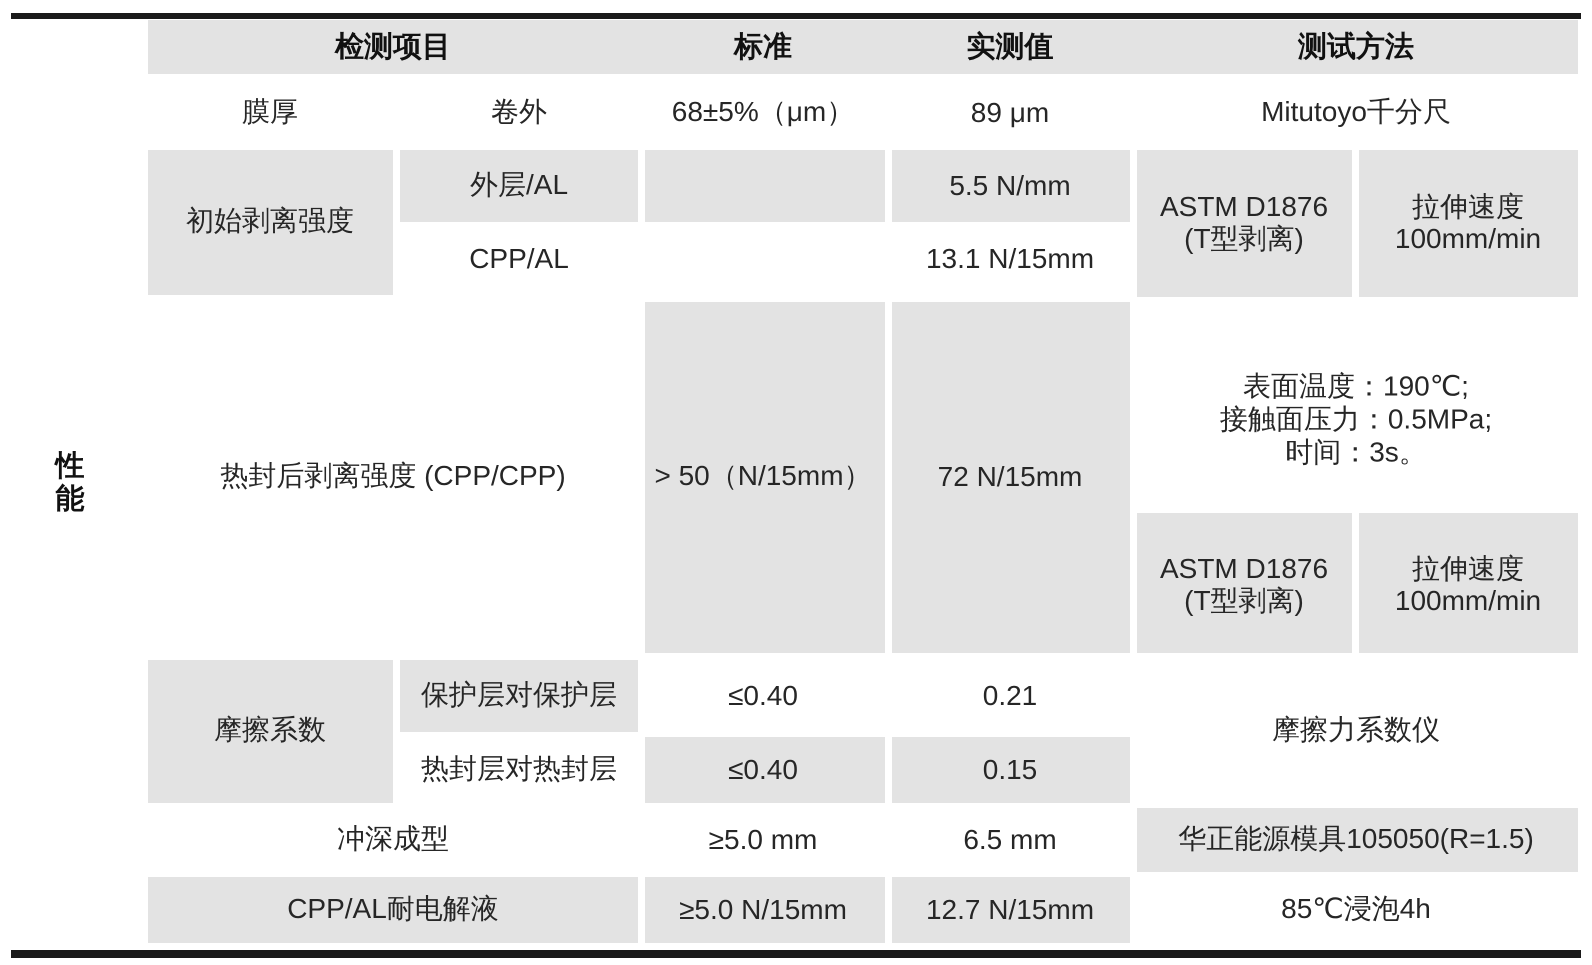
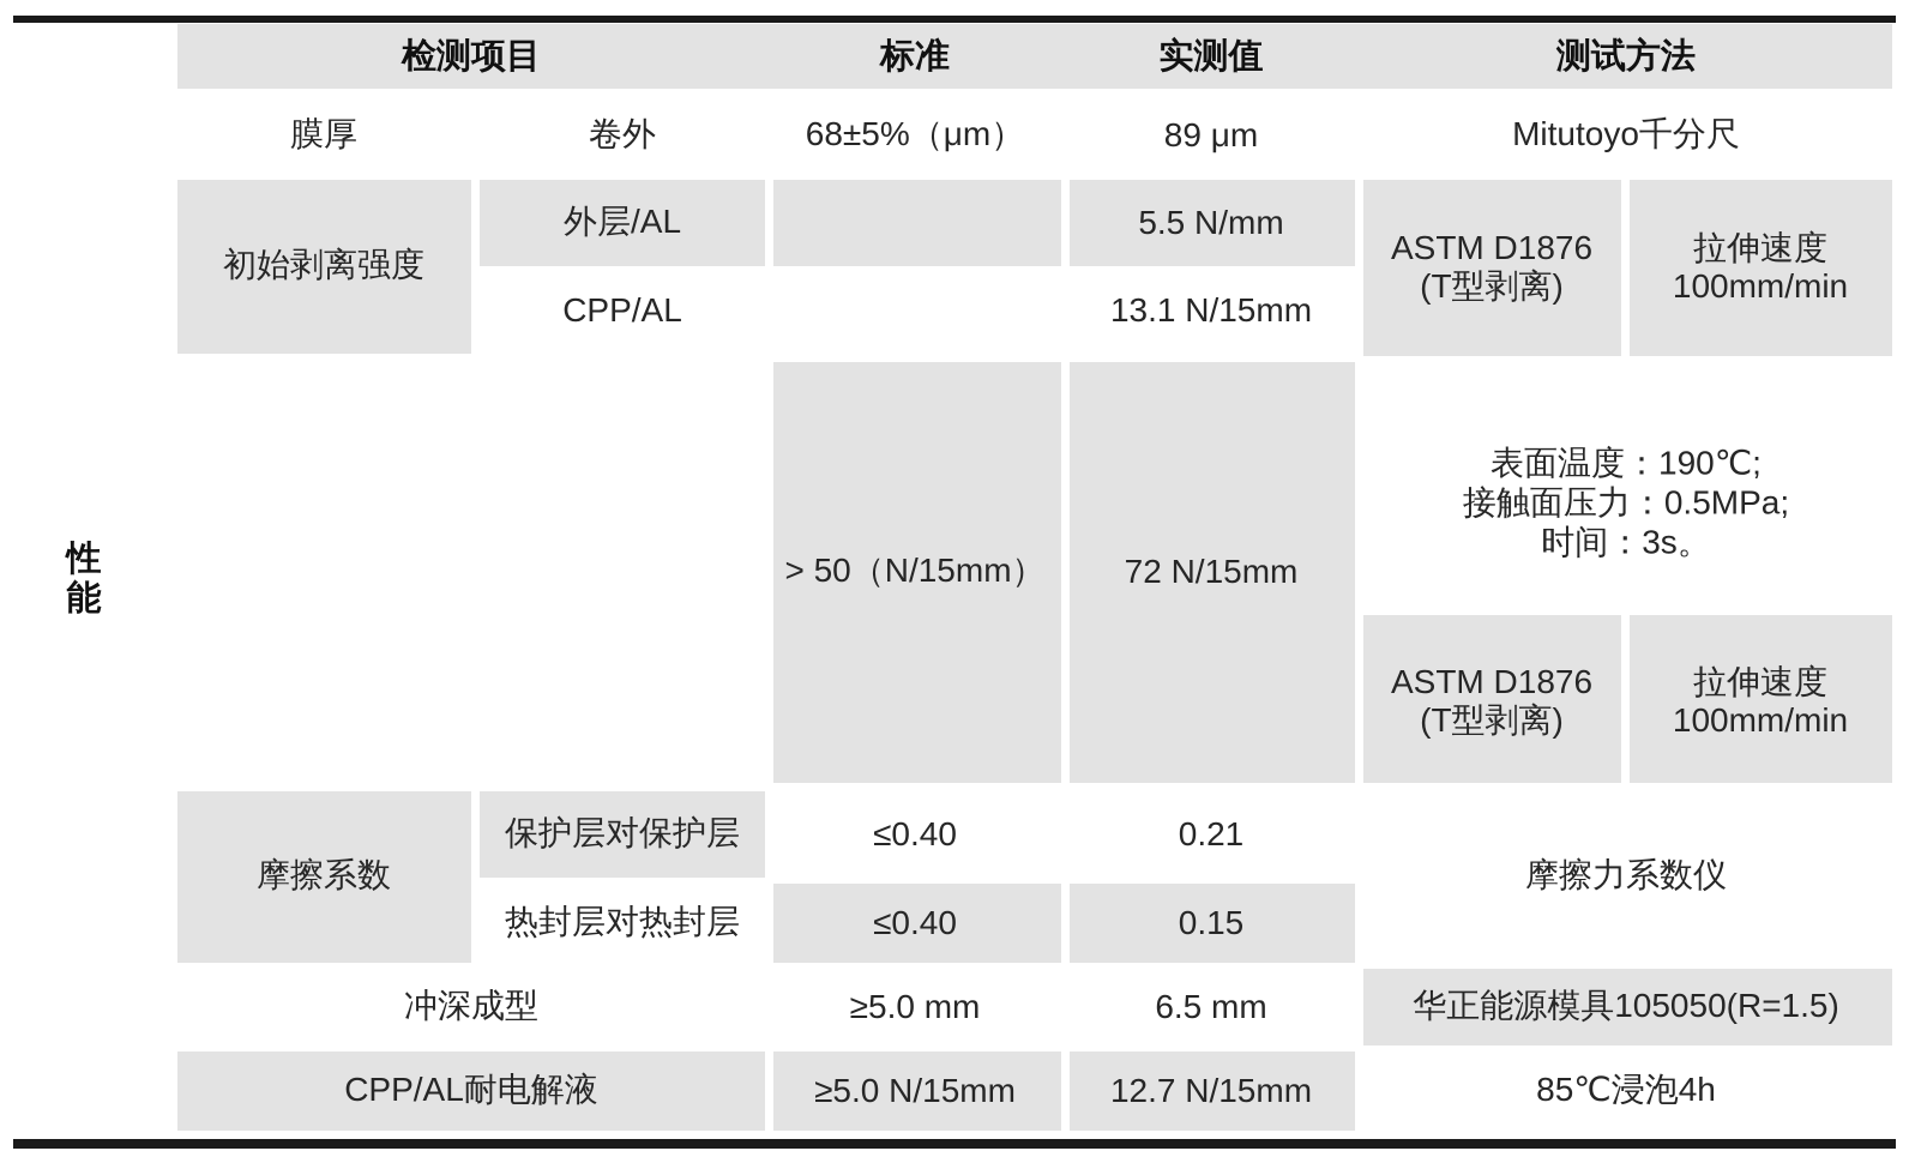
  性能
  检测项目
  标准
  实测值
  测试方法
  膜厚
  卷外
  68±5%（μm）
  89 μm
  Mitutoyo千分尺
  初始剥离强度
  外层/AL
  5.5 N/mm
  CPP/AL
  13.1 N/15mm
  ASTM D1876
  (T型剥离)
  拉伸速度
  100mm/min
- 热封后剥离强度 (CPP/CPP)
  > 50（N/15mm）
  72 N/15mm
  表面温度：190℃;
  接触面压力：0.5MPa;
  时间：3s。
  ASTM D1876
  (T型剥离)
  拉伸速度
  100mm/min
  摩擦系数
  保护层对保护层
  ≤0.40
  0.21
  热封层对热封层
  ≤0.40
  0.15
  摩擦力系数仪
  冲深成型
  ≥5.0 mm
  6.5 mm
  华正能源模具105050(R=1.5)
  CPP/AL耐电解液
  ≥5.0 N/15mm
  12.7 N/15mm
  85℃浸泡4h
